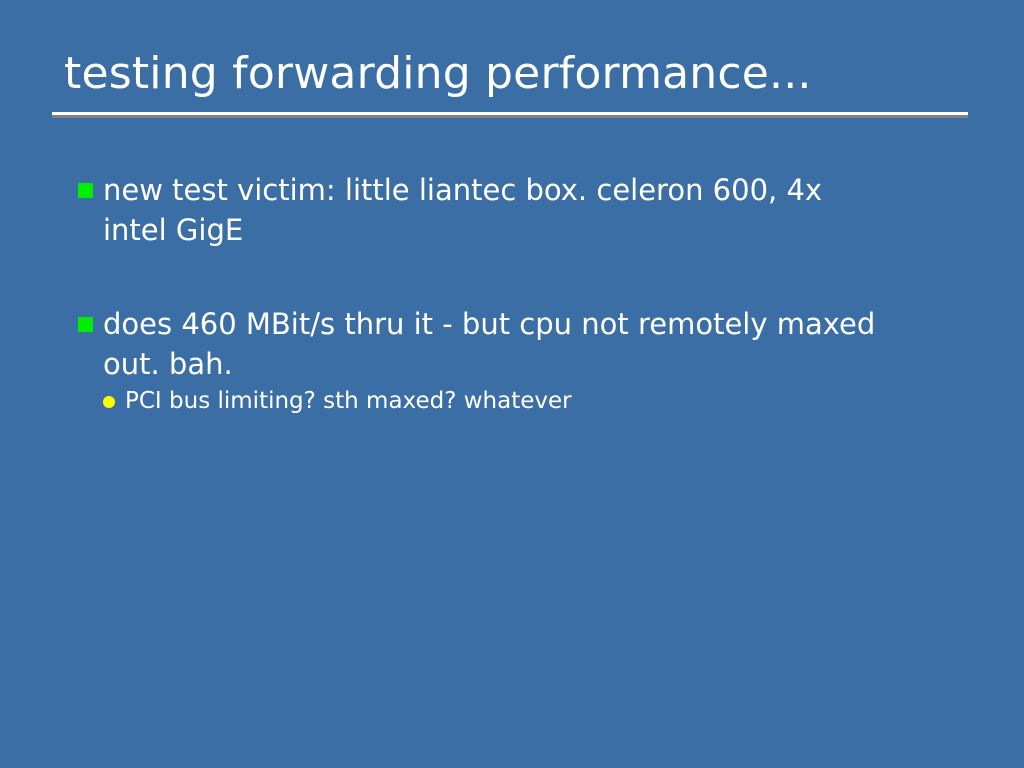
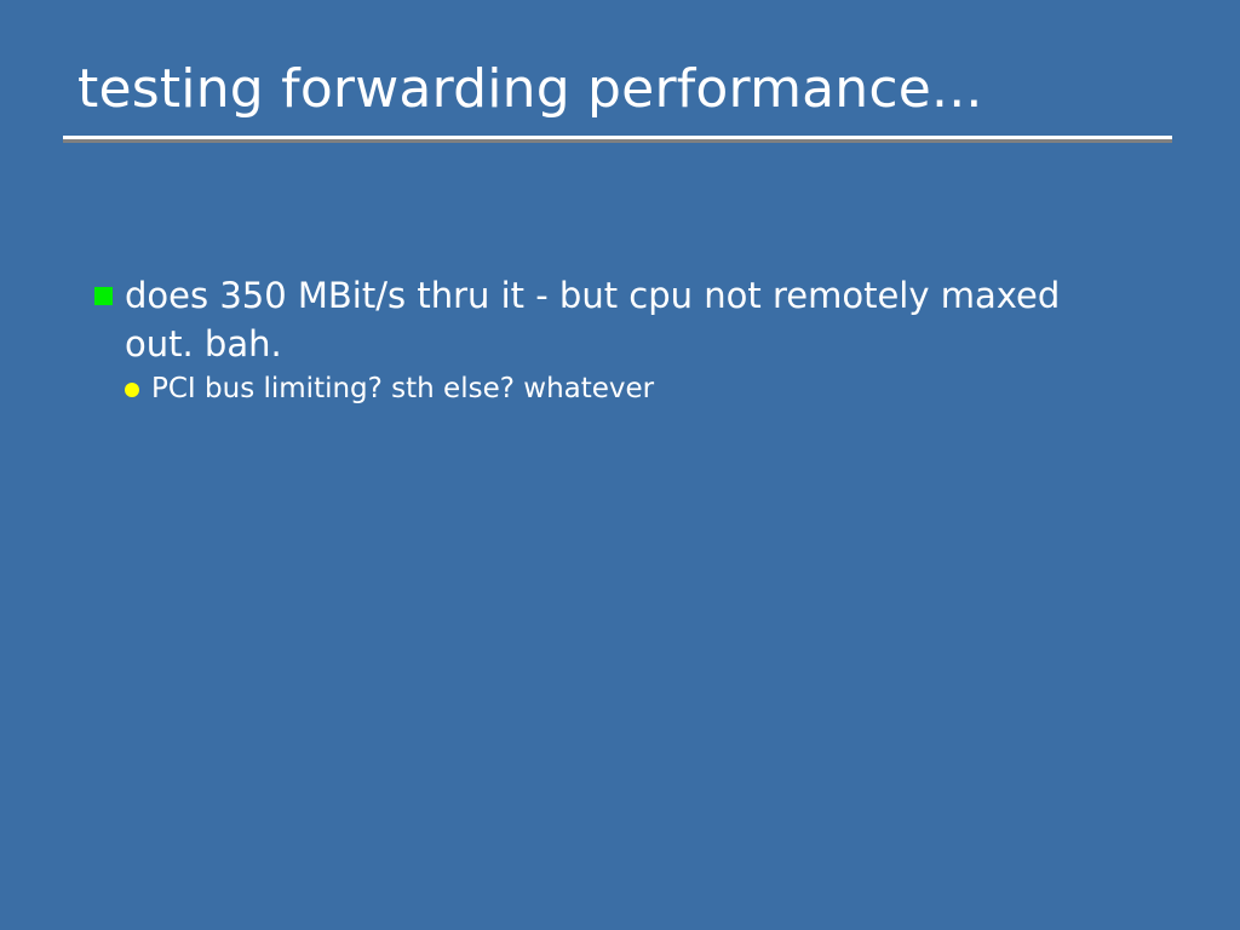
  testing forwarding performance...
- new test victim: little liantec box. celeron 600, 4x intel GigE
- does 460 MBit/s thru it - but cpu not remotely maxed out. bah.
+ does 350 MBit/s thru it - but cpu not remotely maxed out. bah.
- PCI bus limiting? sth maxed? whatever
+ PCI bus limiting? sth else? whatever
